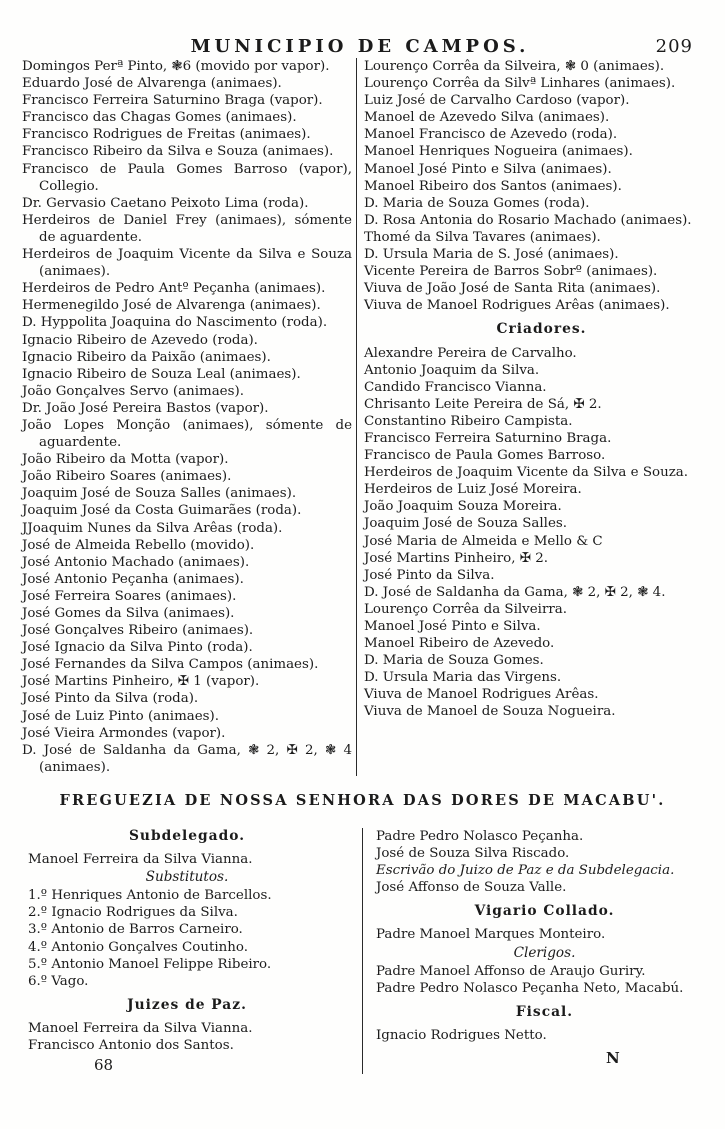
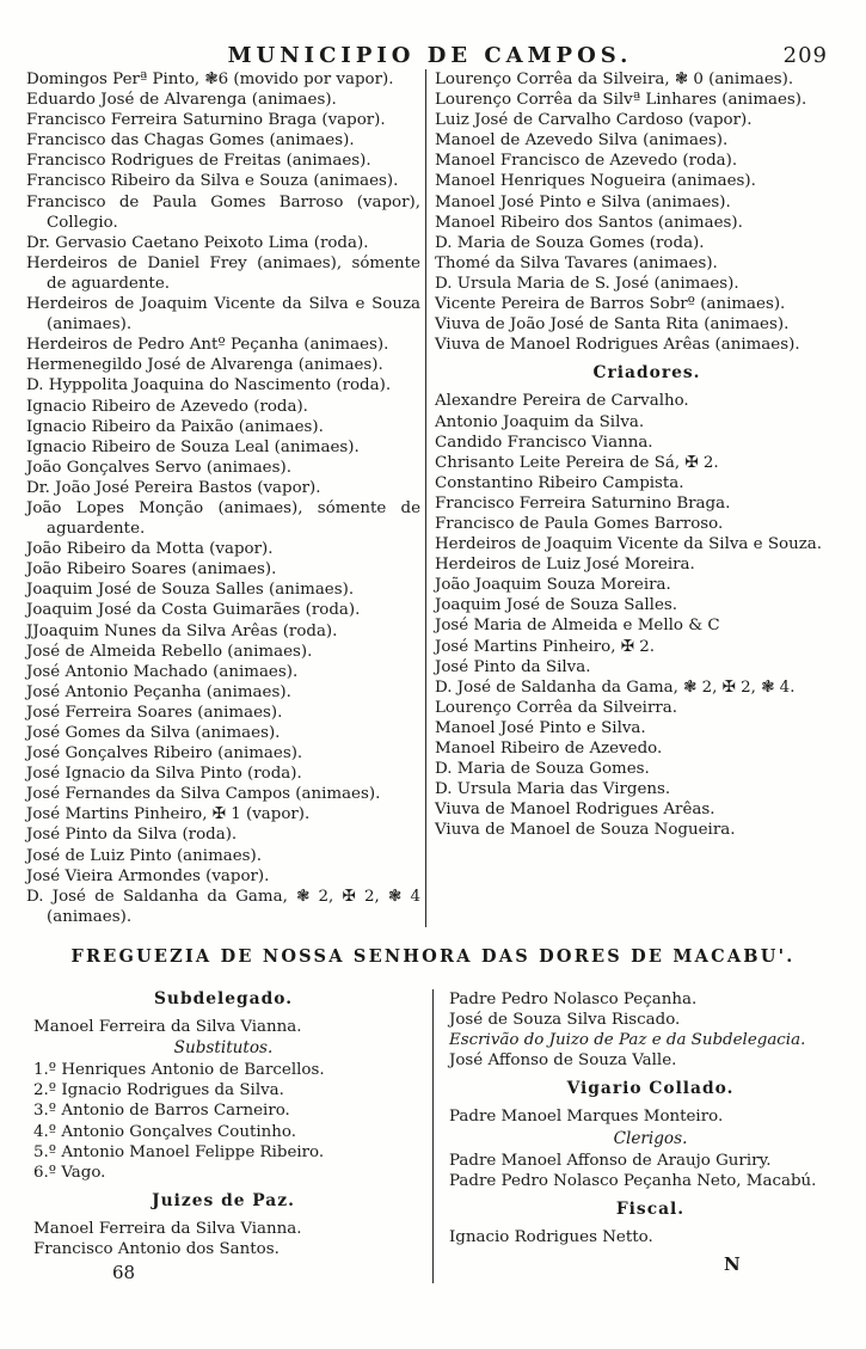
  MUNICIPIO DE CAMPOS.
  209
  Domingos Perª Pinto, ❃6 (movido por vapor).
  Eduardo José de Alvarenga (animaes).
  Francisco Ferreira Saturnino Braga (vapor).
  Francisco das Chagas Gomes (animaes).
  Francisco Rodrigues de Freitas (animaes).
  Francisco Ribeiro da Silva e Souza (animaes).
  Francisco de Paula Gomes Barroso (vapor), Collegio.
  Dr. Gervasio Caetano Peixoto Lima (roda).
  Herdeiros de Daniel Frey (animaes), sómente de aguardente.
  Herdeiros de Joaquim Vicente da Silva e Souza (animaes).
  Herdeiros de Pedro Antº Peçanha (animaes).
  Hermenegildo José de Alvarenga (animaes).
  D. Hyppolita Joaquina do Nascimento (roda).
  Ignacio Ribeiro de Azevedo (roda).
  Ignacio Ribeiro da Paixão (animaes).
  Ignacio Ribeiro de Souza Leal (animaes).
  João Gonçalves Servo (animaes).
  Dr. João José Pereira Bastos (vapor).
  João Lopes Monção (animaes), sómente de aguardente.
  João Ribeiro da Motta (vapor).
  João Ribeiro Soares (animaes).
  Joaquim José de Souza Salles (animaes).
  Joaquim José da Costa Guimarães (roda).
  JJoaquim Nunes da Silva Arêas (roda).
- José de Almeida Rebello (movido).
+ José de Almeida Rebello (animaes).
  José Antonio Machado (animaes).
  José Antonio Peçanha (animaes).
  José Ferreira Soares (animaes).
  José Gomes da Silva (animaes).
  José Gonçalves Ribeiro (animaes).
  José Ignacio da Silva Pinto (roda).
  José Fernandes da Silva Campos (animaes).
  José Martins Pinheiro, ✠ 1 (vapor).
  José Pinto da Silva (roda).
  José de Luiz Pinto (animaes).
  José Vieira Armondes (vapor).
  D. José de Saldanha da Gama, ❃ 2, ✠ 2, ❃ 4 (animaes).
  Lourenço Corrêa da Silveira, ❃ 0 (animaes).
  Lourenço Corrêa da Silvª Linhares (animaes).
  Luiz José de Carvalho Cardoso (vapor).
  Manoel de Azevedo Silva (animaes).
  Manoel Francisco de Azevedo (roda).
  Manoel Henriques Nogueira (animaes).
  Manoel José Pinto e Silva (animaes).
  Manoel Ribeiro dos Santos (animaes).
  D. Maria de Souza Gomes (roda).
- D. Rosa Antonia do Rosario Machado (animaes).
  Thomé da Silva Tavares (animaes).
  D. Ursula Maria de S. José (animaes).
  Vicente Pereira de Barros Sobrº (animaes).
  Viuva de João José de Santa Rita (animaes).
  Viuva de Manoel Rodrigues Arêas (animaes).
  Criadores.
  Alexandre Pereira de Carvalho.
  Antonio Joaquim da Silva.
  Candido Francisco Vianna.
  Chrisanto Leite Pereira de Sá, ✠ 2.
  Constantino Ribeiro Campista.
  Francisco Ferreira Saturnino Braga.
  Francisco de Paula Gomes Barroso.
  Herdeiros de Joaquim Vicente da Silva e Souza.
  Herdeiros de Luiz José Moreira.
  João Joaquim Souza Moreira.
  Joaquim José de Souza Salles.
  José Maria de Almeida e Mello & C
  José Martins Pinheiro, ✠ 2.
  José Pinto da Silva.
  D. José de Saldanha da Gama, ❃ 2, ✠ 2, ❃ 4.
  Lourenço Corrêa da Silveirra.
  Manoel José Pinto e Silva.
  Manoel Ribeiro de Azevedo.
  D. Maria de Souza Gomes.
  D. Ursula Maria das Virgens.
  Viuva de Manoel Rodrigues Arêas.
  Viuva de Manoel de Souza Nogueira.
  FREGUEZIA DE NOSSA SENHORA DAS DORES DE MACABU'.
  Subdelegado.
  Manoel Ferreira da Silva Vianna.
  Substitutos.
  1.º Henriques Antonio de Barcellos.
  2.º Ignacio Rodrigues da Silva.
  3.º Antonio de Barros Carneiro.
  4.º Antonio Gonçalves Coutinho.
  5.º Antonio Manoel Felippe Ribeiro.
  6.º Vago.
  Juizes de Paz.
  Manoel Ferreira da Silva Vianna.
  Francisco Antonio dos Santos.
  68
  Padre Pedro Nolasco Peçanha.
  José de Souza Silva Riscado.
  Escrivão do Juizo de Paz e da Subdelegacia.
  José Affonso de Souza Valle.
  Vigario Collado.
  Padre Manoel Marques Monteiro.
  Clerigos.
  Padre Manoel Affonso de Araujo Guriry.
  Padre Pedro Nolasco Peçanha Neto, Macabú.
  Fiscal.
  Ignacio Rodrigues Netto.
  N
